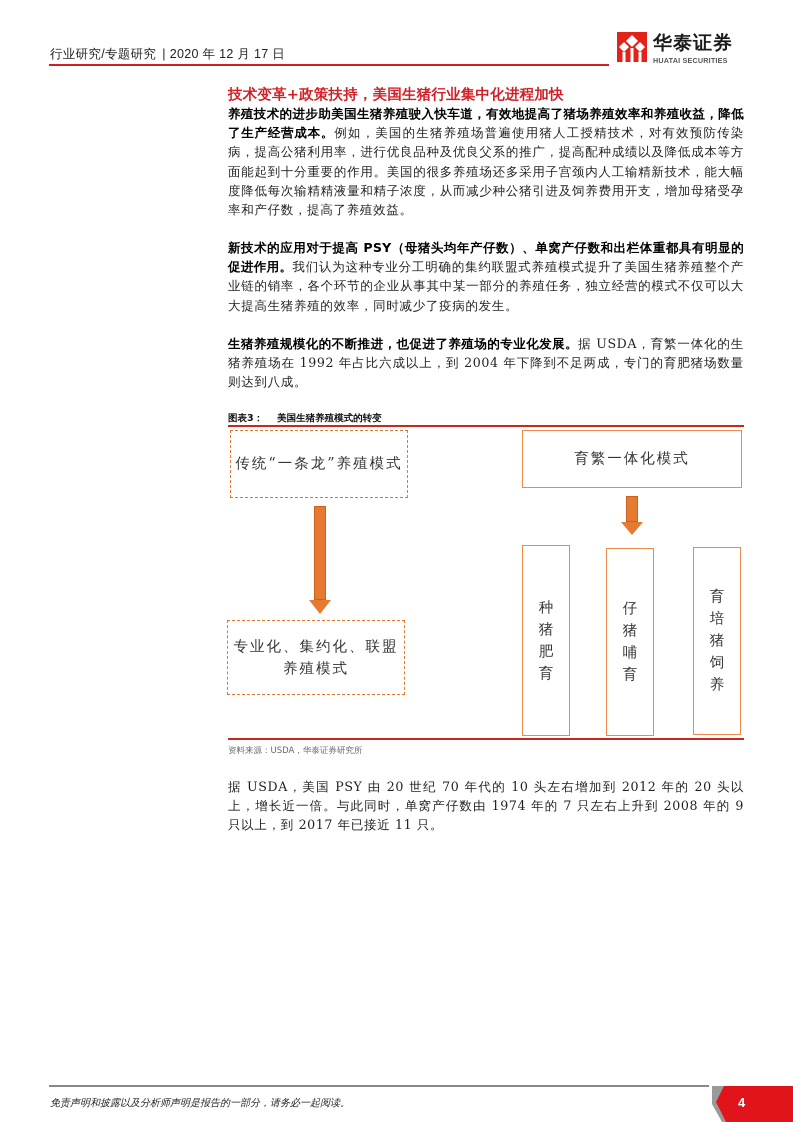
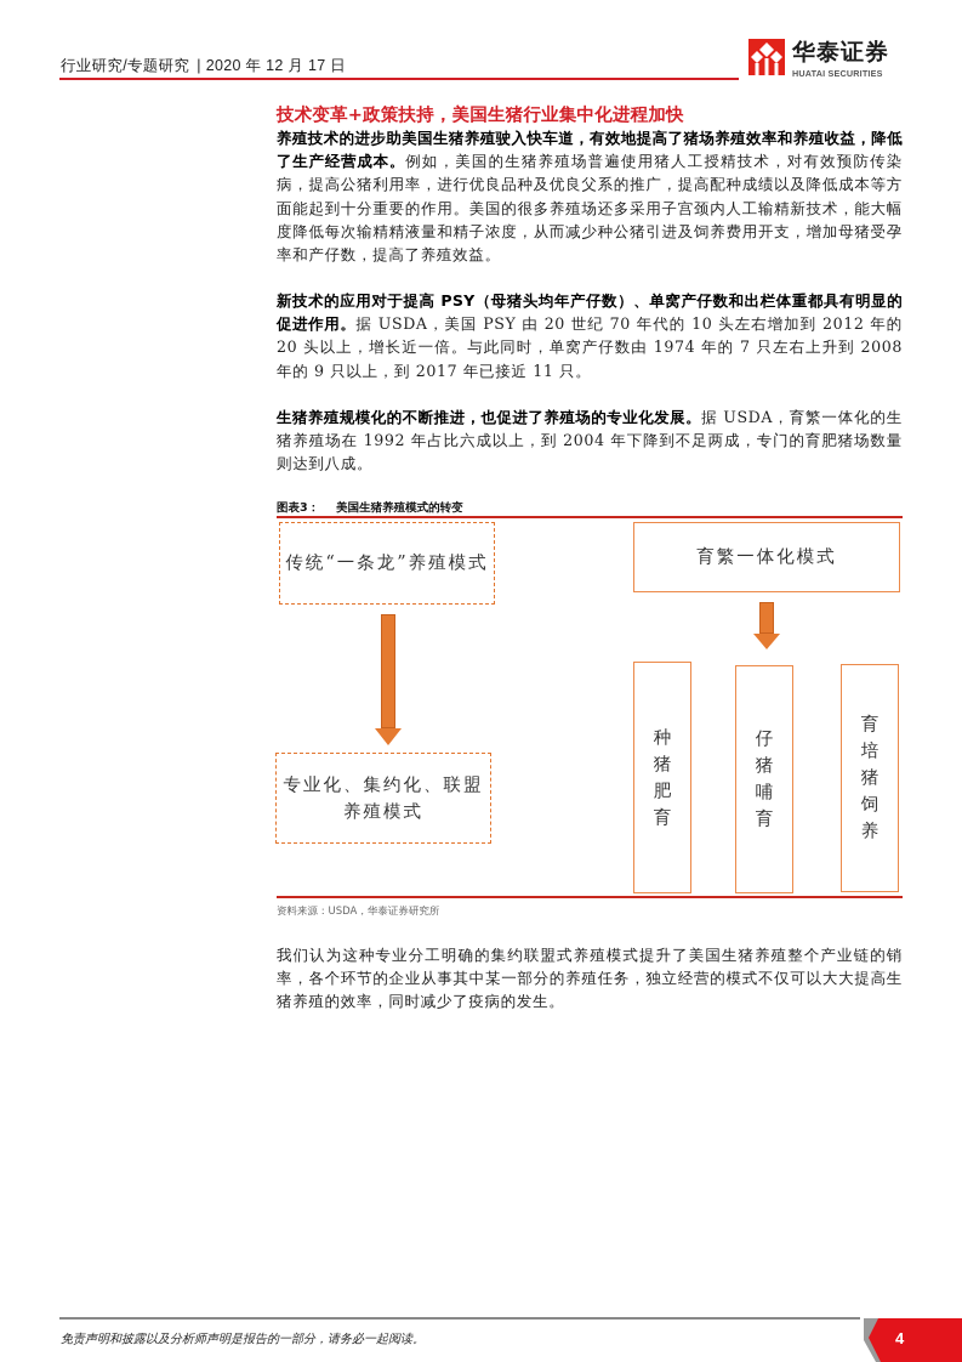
  行业研究/专题研究 | 2020 年 12 月 17 日
  华泰证券
  HUATAI SECURITIES
  技术变革+政策扶持，美国生猪行业集中化进程加快
  养殖技术的进步助美国生猪养殖驶入快车道，有效地提高了猪场养殖效率和养殖收益，降低了生产经营成本。例如，美国的生猪养殖场普遍使用猪人工授精技术，对有效预防传染病，提高公猪利用率，进行优良品种及优良父系的推广，提高配种成绩以及降低成本等方面能起到十分重要的作用。美国的很多养殖场还多采用子宫颈内人工输精新技术，能大幅度降低每次输精精液量和精子浓度，从而减少种公猪引进及饲养费用开支，增加母猪受孕率和产仔数，提高了养殖效益。
- 新技术的应用对于提高 PSY（母猪头均年产仔数）、单窝产仔数和出栏体重都具有明显的促进作用。我们认为这种专业分工明确的集约联盟式养殖模式提升了美国生猪养殖整个产业链的销率，各个环节的企业从事其中某一部分的养殖任务，独立经营的模式不仅可以大大提高生猪养殖的效率，同时减少了疫病的发生。
+ 新技术的应用对于提高 PSY（母猪头均年产仔数）、单窝产仔数和出栏体重都具有明显的促进作用。据 USDA，美国 PSY 由 20 世纪 70 年代的 10 头左右增加到 2012 年的 20 头以上，增长近一倍。与此同时，单窝产仔数由 1974 年的 7 只左右上升到 2008 年的 9 只以上，到 2017 年已接近 11 只。
  生猪养殖规模化的不断推进，也促进了养殖场的专业化发展。据 USDA，育繁一体化的生猪养殖场在 1992 年占比六成以上，到 2004 年下降到不足两成，专门的育肥猪场数量则达到八成。
  图表3： 美国生猪养殖模式的转变
  传统“一条龙”养殖模式
  专业化、集约化、联盟养殖模式
  育繁一体化模式
  种
  猪
  肥
  育
  仔
  猪
  哺
  育
  育
  培
  猪
  饲
  养
  资料来源：USDA，华泰证券研究所
- 据 USDA，美国 PSY 由 20 世纪 70 年代的 10 头左右增加到 2012 年的 20 头以上，增长近一倍。与此同时，单窝产仔数由 1974 年的 7 只左右上升到 2008 年的 9 只以上，到 2017 年已接近 11 只。
+ 我们认为这种专业分工明确的集约联盟式养殖模式提升了美国生猪养殖整个产业链的销率，各个环节的企业从事其中某一部分的养殖任务，独立经营的模式不仅可以大大提高生猪养殖的效率，同时减少了疫病的发生。
  免责声明和披露以及分析师声明是报告的一部分，请务必一起阅读。
  4
